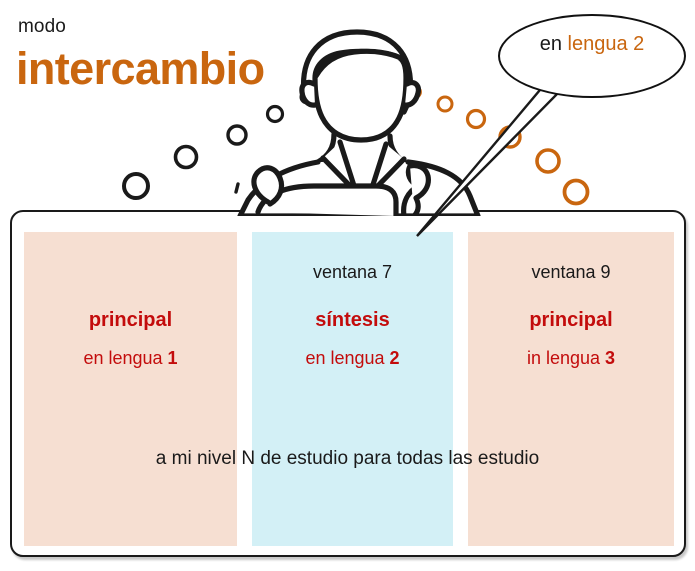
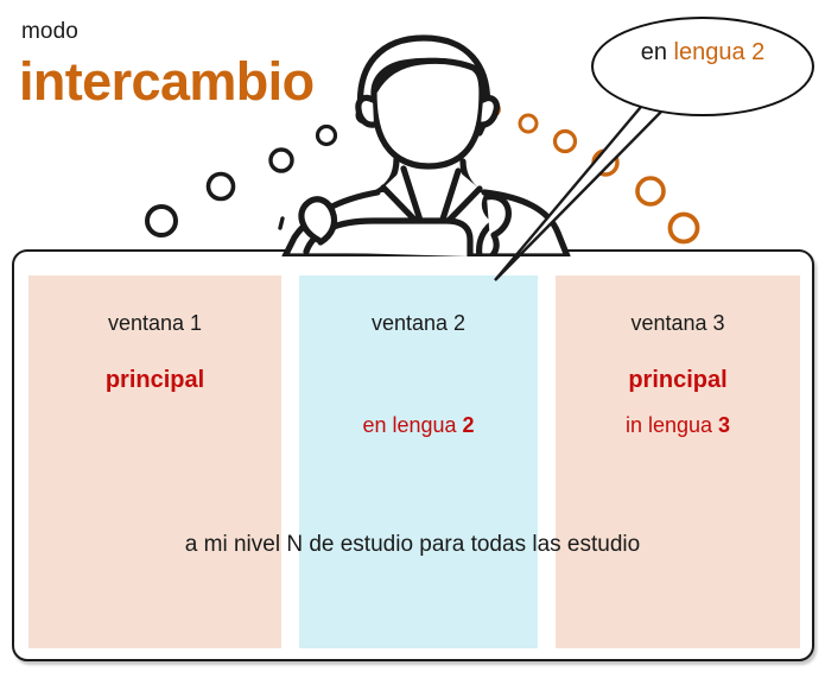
  modo
  intercambio
  en lengua 2
+ ventana 1
  principal
- en lengua 1
- ventana 7
+ ventana 2
- síntesis
  en lengua 2
- ventana 9
+ ventana 3
  principal
  in lengua 3
  a mi nivel N de estudio para todas las estudio
